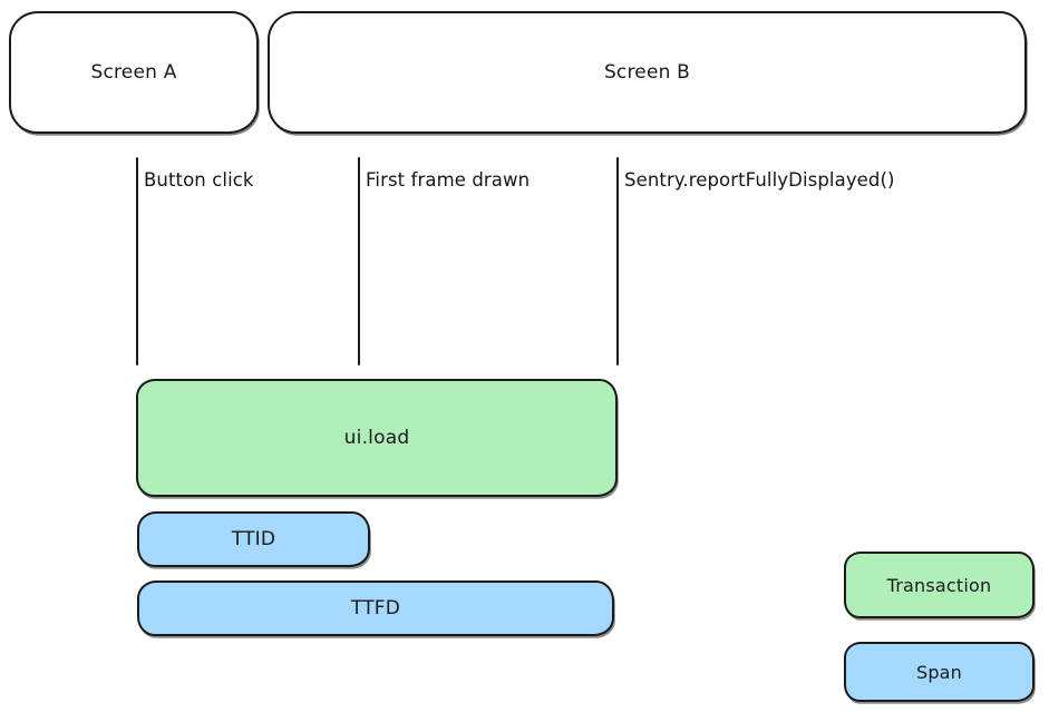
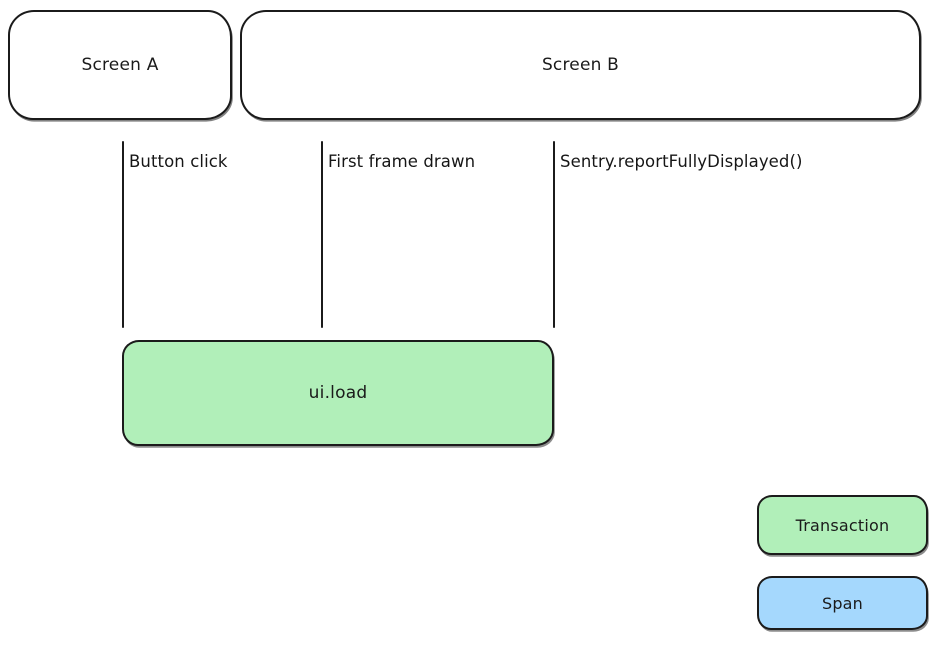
  Screen A
  Screen B
  Button click
  First frame drawn
  Sentry.reportFullyDisplayed()
  ui.load
- TTID
- TTFD
  Transaction
  Span
